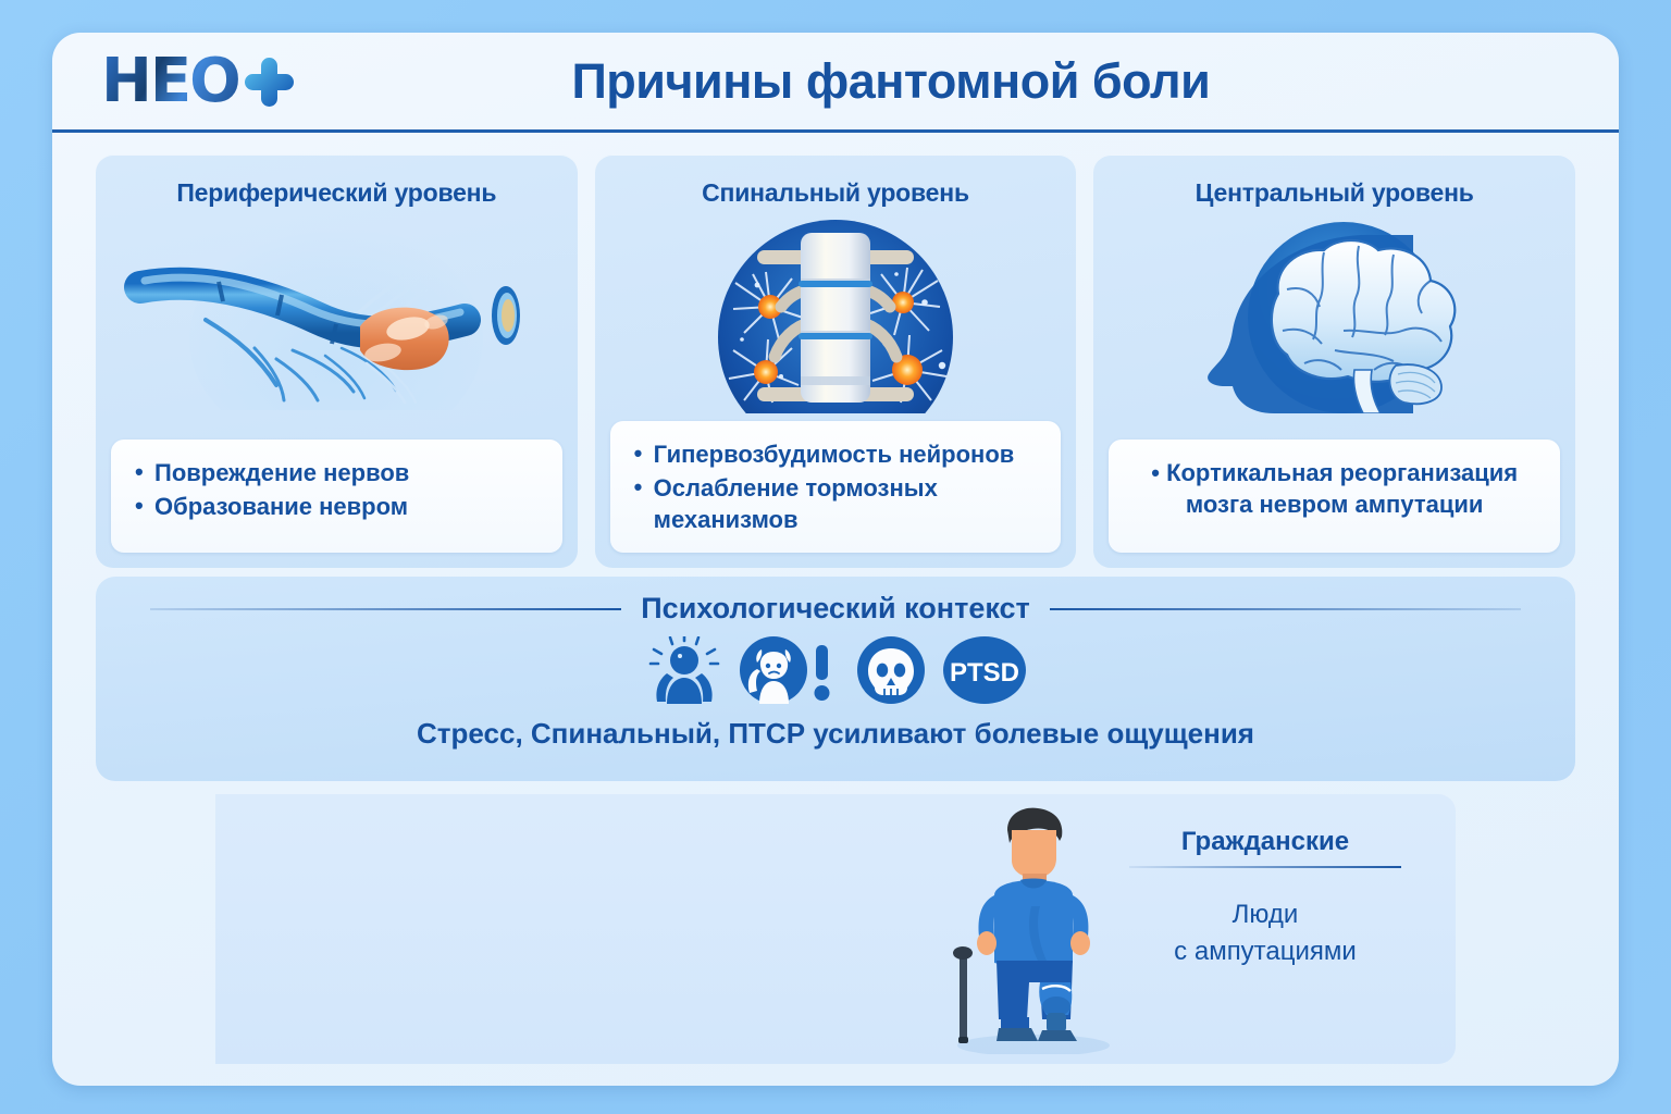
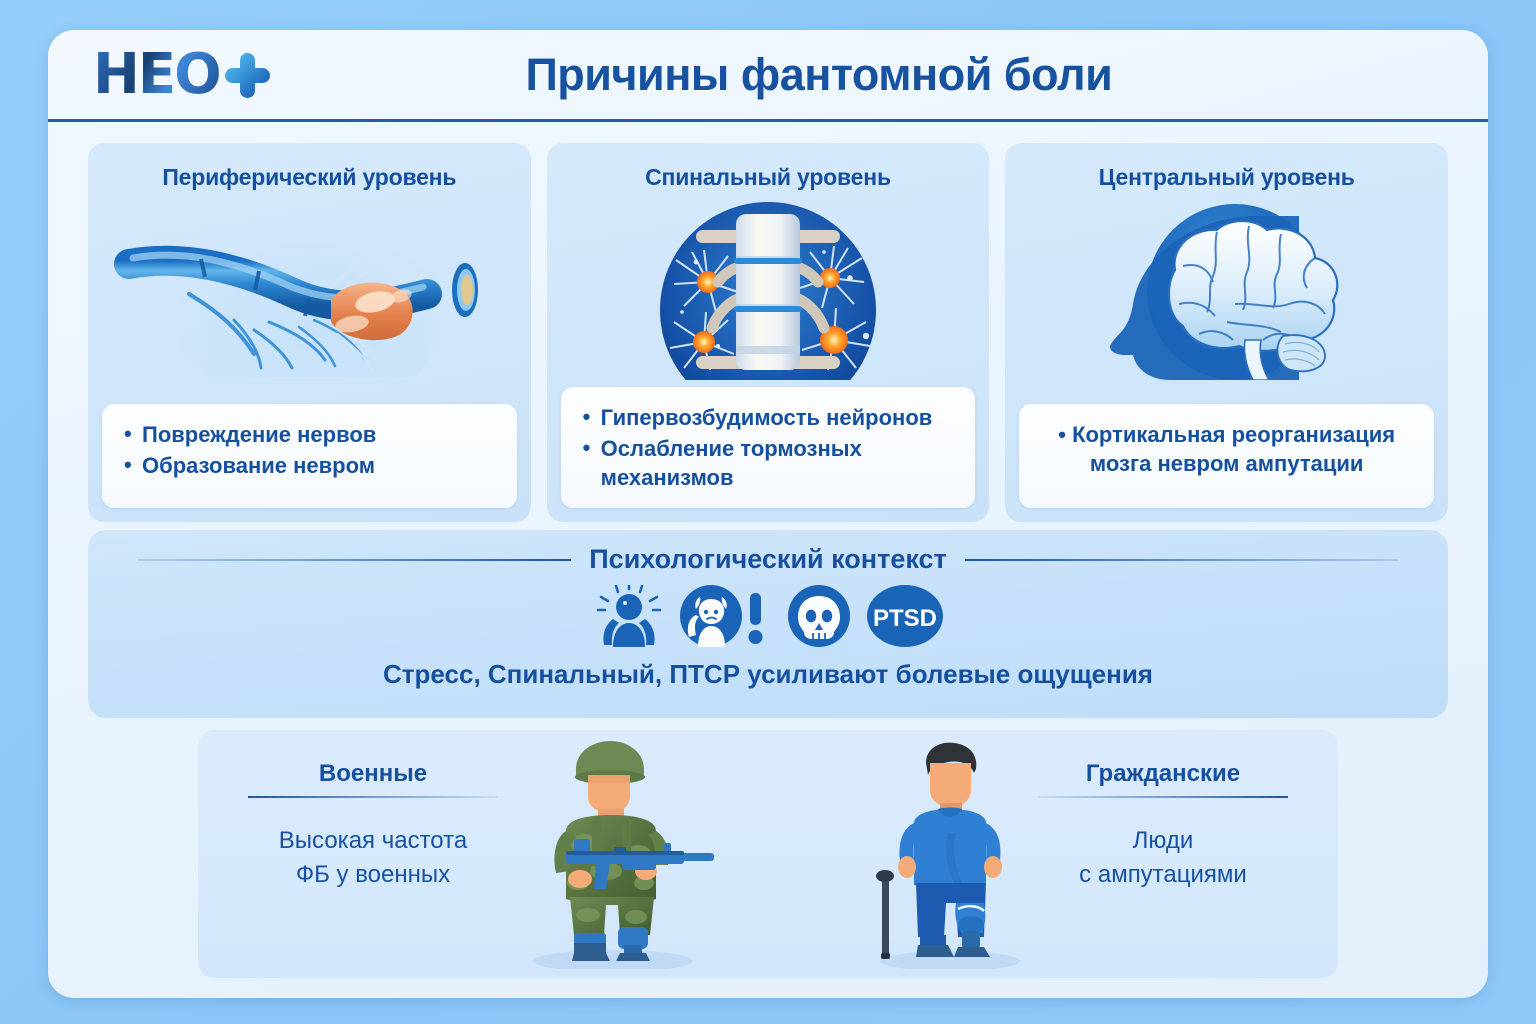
  HEO
  Причины фантомной боли
  Периферический уровень
  Повреждение нервов
  Образование невром
  Спинальный уровень
  Гипервозбудимость нейронов
  Ослабление тормозных механизмов
  Центральный уровень
  Кортикальная реорганизация мозга невром ампутации
  Психологический контекст
  PTSD
  Стресс, Спинальный, ПТСР усиливают болевые ощущения
+ Военные
+ Высокая частота
+ ФБ у военных
  Гражданские
  Люди
  с ампутациями
